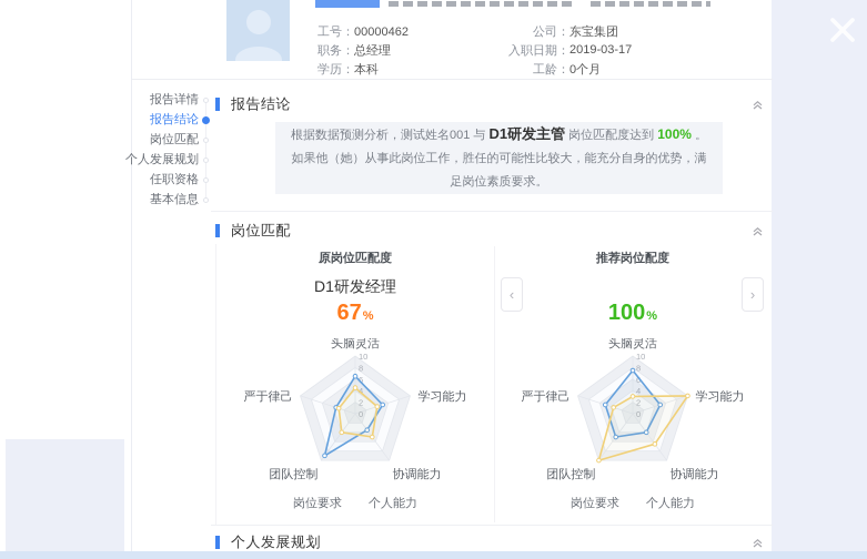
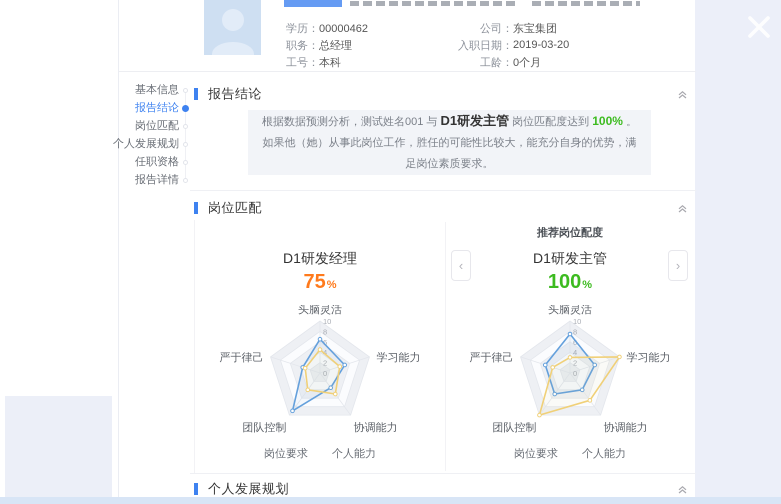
- 工号：00000462
+ 学历：00000462
  职务：总经理
- 学历：本科
+ 工号：本科
  公司：
  东宝集团
  入职日期：
- 2019-03-17
+ 2019-03-20
  工龄：
  0个月
- 报告详情
+ 基本信息
  报告结论
  岗位匹配
  个人发展规划
  任职资格
- 基本信息
+ 报告详情
  报告结论
  根据数据预测分析，测试姓名001 与 D1研发主管 岗位匹配度达到 100% 。如果他（她）从事此岗位工作，胜任的可能性比较大，能充分自身的优势，满足岗位素质要求。
  岗位匹配
- 原岗位匹配度
  D1研发经理
- 67
+ 75
  %
  10
  8
  6
  4
  2
  0
  头脑灵活
  学习能力
  协调能力
  团队控制
  严于律己
  岗位要求
  个人能力
  推荐岗位配度
+ D1研发主管
  100
  %
  10
  8
  6
  4
  2
  0
  头脑灵活
  学习能力
  协调能力
  团队控制
  严于律己
  岗位要求
  个人能力
  ‹
  ›
  个人发展规划
